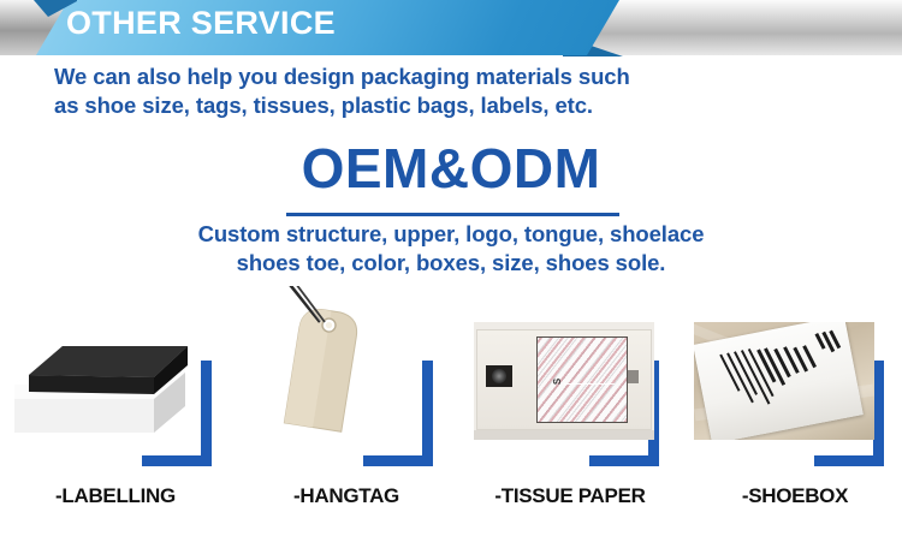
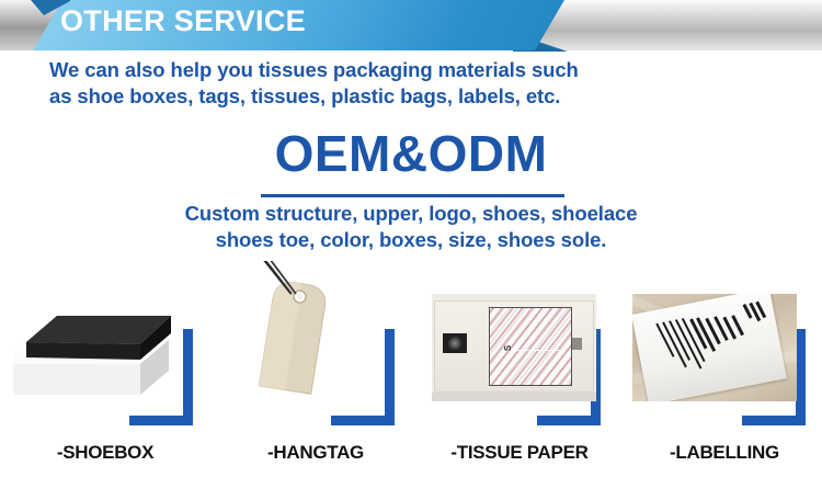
  OTHER SERVICE
- We can also help you design packaging materials such
+ We can also help you tissues packaging materials such
- as shoe size, tags, tissues, plastic bags, labels, etc.
+ as shoe boxes, tags, tissues, plastic bags, labels, etc.
  OEM&ODM
- Custom structure, upper, logo, tongue, shoelace
+ Custom structure, upper, logo, shoes, shoelace
  shoes toe, color, boxes, size, shoes sole.
- -LABELLING
+ -SHOEBOX
  -HANGTAG
  -TISSUE PAPER
- -SHOEBOX
+ -LABELLING
